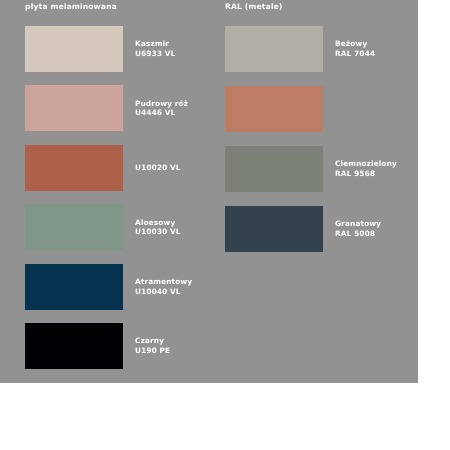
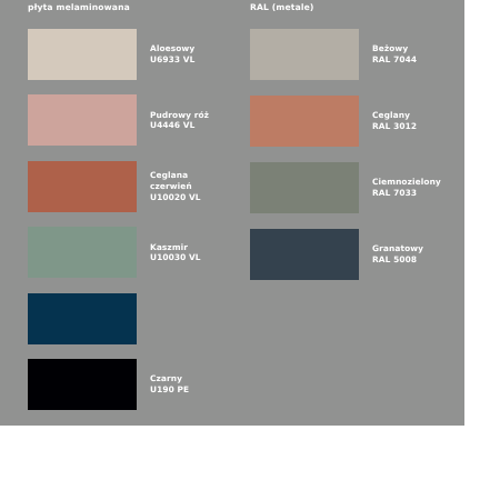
  płyta melaminowana
- Kaszmir
+ Aloesowy
  U6933 VL
  Pudrowy róż
  U4446 VL
+ Ceglana
+ czerwień
  U10020 VL
- Aloesowy
+ Kaszmir
  U10030 VL
- Atramentowy
- U10040 VL
  Czarny
  U190 PE
  RAL (metale)
  Beżowy
  RAL 7044
+ Ceglany
+ RAL 3012
  Ciemnozielony
- RAL 9568
+ RAL 7033
  Granatowy
  RAL 5008
